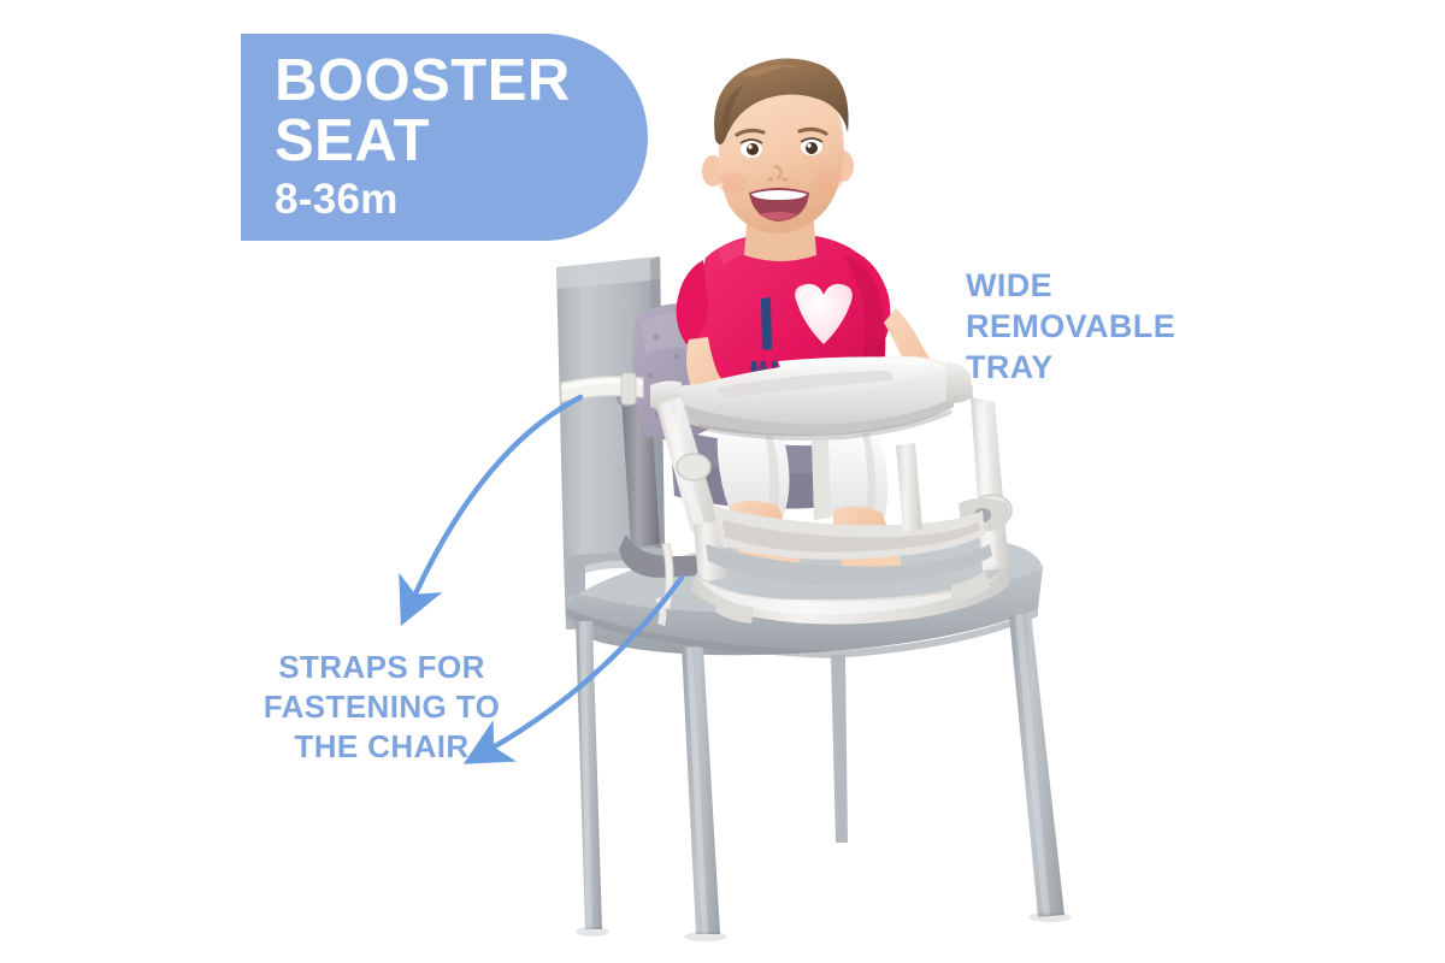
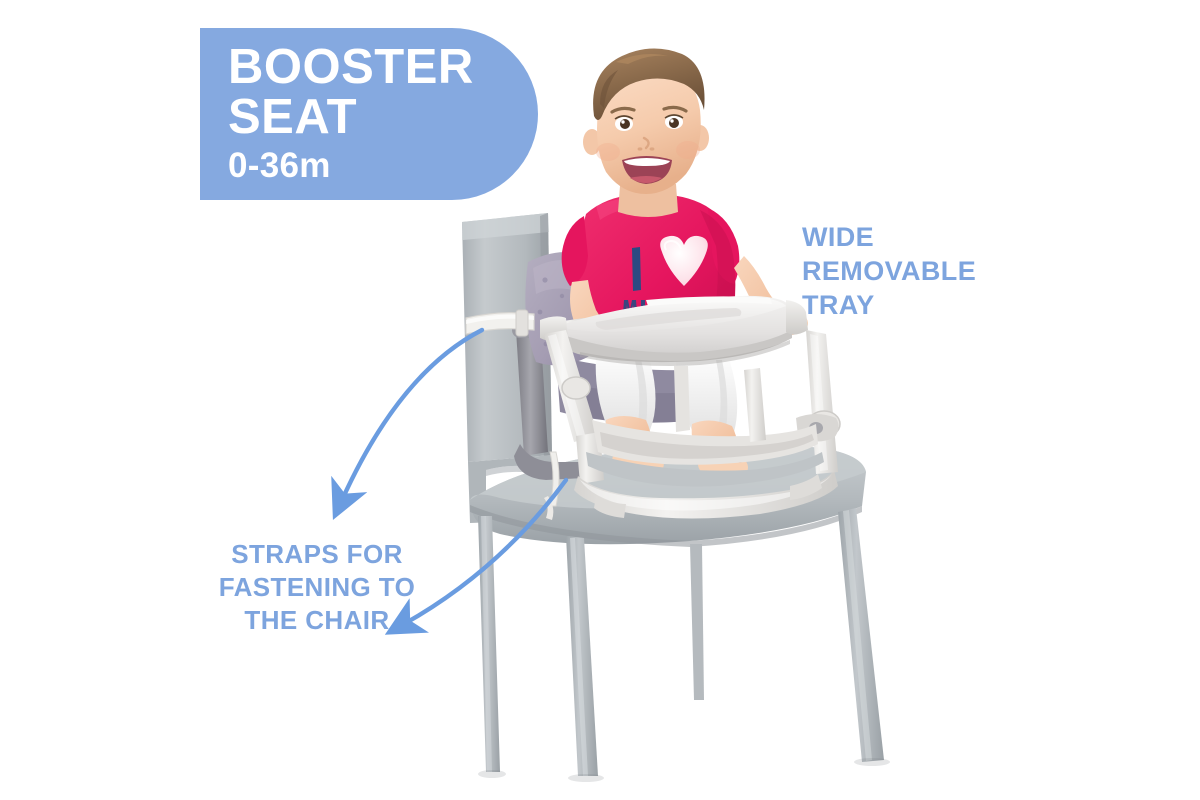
  BOOSTER
  SEAT
- 8-36m
+ 0-36m
  WIDE
  REMOVABLE
  TRAY
  STRAPS FOR
  FASTENING TO
  THE CHAIR
